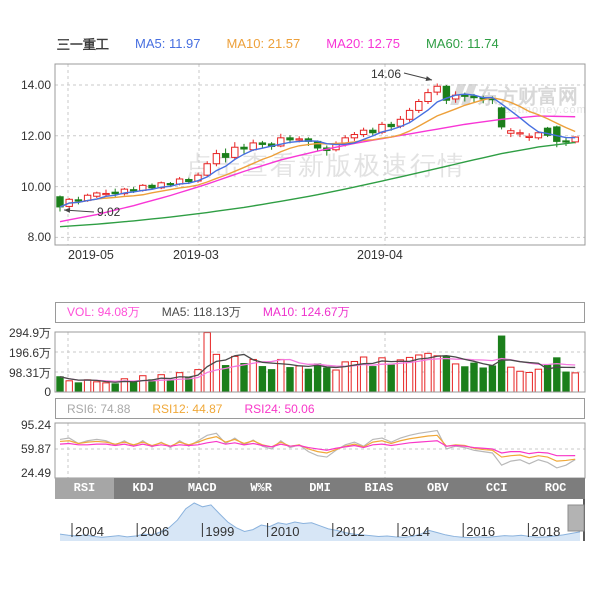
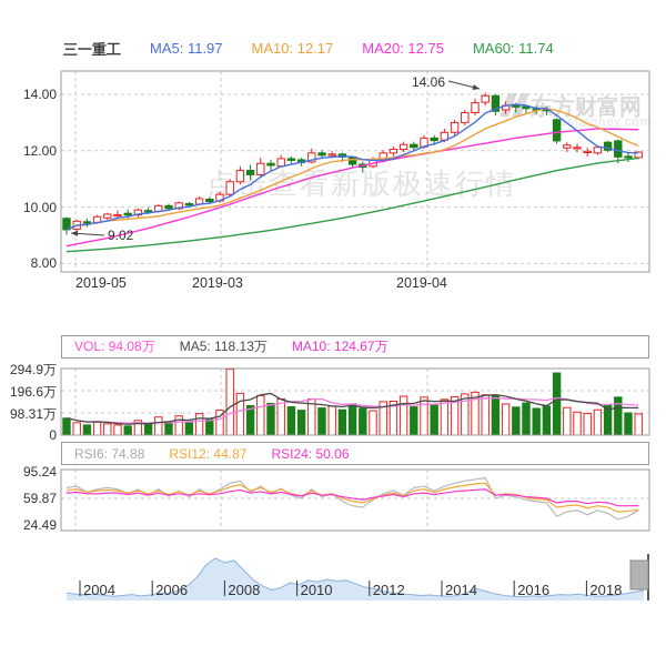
  点查看新版极速行
  方财富网
  astoney.com
  三一重工
  MA5: 11.97
- MA10: 21.57
+ MA10: 12.17
  MA20: 12.75
  MA60: 11.74
  VOL: 94.08万
  MA5: 118.13万
  MA10: 124.67万
  RSI6: 74.88
  RSI12: 44.87
  RSI24: 50.06
  2019-05
  2019-03
  2019-04
  14.00
  12.00
  10.00
  8.00
  294.9万
  196.6万
  98.31万
  0
  95.24
  59.87
  24.49
- RSI
- KDJ
- MACD
- W%R
- DMI
- BIAS
- OBV
- CCI
- ROC
  2004
  2006
- 1999
+ 2008
  2010
  2012
  2014
  2016
  2018
  14.06
  9.02
